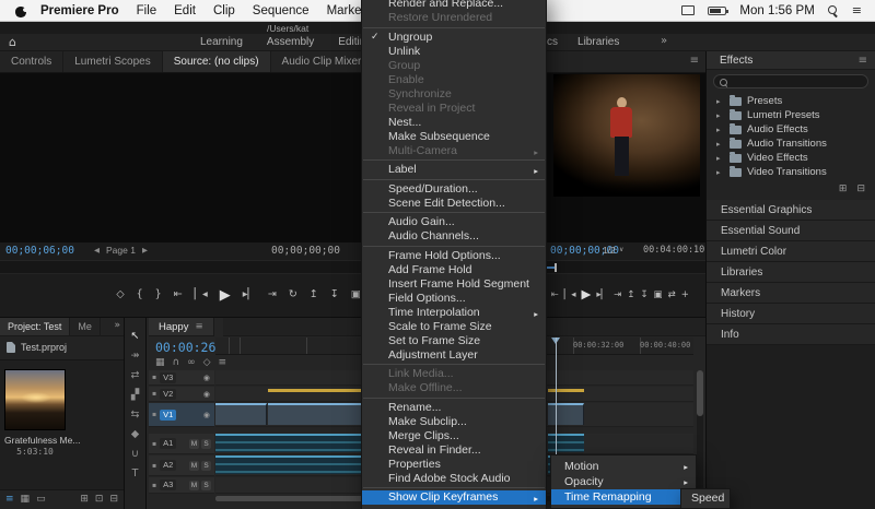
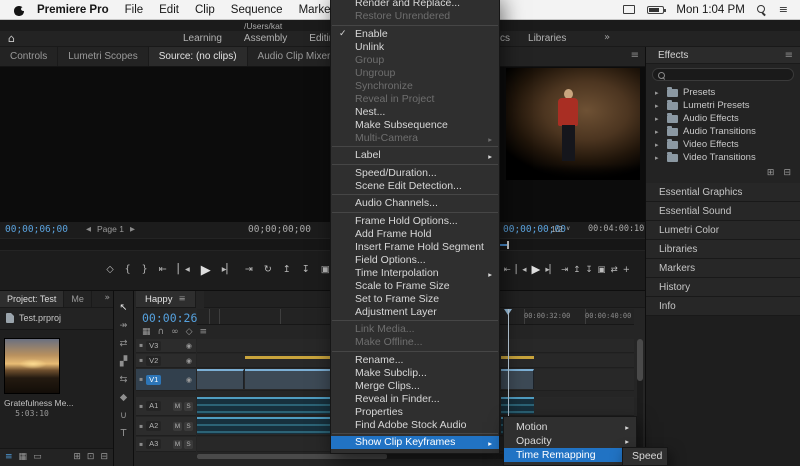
  Premiere Pro
  File
  Edit
  Clip
  Sequence
  Marke
- Mon 1:56 PM
+ Mon 1:04 PM
  ≡
  /Users/kat
  ⌂
  Learning
  Assembly
  Editi
  Libraries
  »
  Controls
  Lumetri Scopes
  Source: (no clips)
  Audio Clip Mixer
  ≡
  00;00;06;00
  ◀
  Page 1
  ▶
  00;00;00;00
  ◇
  {
  }
  ⇤
  ▏◂
  ▶
  ▸▏
  ⇥
  ↻
  ↥
  ↧
  ▣
  00;00;00;00
  1/2
  00:04:00:10
  ⇤
  ▏◂
  ▶
  ▸▏
  ⇥
  ↥
  ↧
  ▣
  ⇄
  +
  Effects
  ≡
  ▸
  Presets
  ▸
  Lumetri Presets
  ▸
  Audio Effects
  ▸
  Audio Transitions
  ▸
  Video Effects
  ▸
  Video Transitions
  ⊞
  ⊟
  Essential Graphics
  Essential Sound
  Lumetri Color
  Libraries
  Markers
  History
  Info
  Project: Test
  Me
  »
  Test.prproj
  Gratefulness Me...
  5:03:10
  ≡
  ▦
  ▭
  ⊞
  ⊡
  ⊟
  ↖
  ↠
  ⇄
  ▞
  ⇆
  ◆
  ∪
  T
  Happy
  ≡
  00:00:26
  ▦
  ∩
  ∞
  ◇
  ≡
  00:00:32:00
  00:00:40:00
  V3
  ◉
  V2
  ◉
  V1
  ◉
  A1
  A2
  A3
  Render and Replace...
  Restore Unrendered
  ✓
- Ungroup
+ Enable
  Unlink
  Group
- Enable
+ Ungroup
  Synchronize
  Reveal in Project
  Nest...
  Make Subsequence
  Multi-Camera
  ▸
  Label
  ▸
  Speed/Duration...
  Scene Edit Detection...
- Audio Gain...
  Audio Channels...
  Frame Hold Options...
  Add Frame Hold
  Insert Frame Hold Segment
  Field Options...
  Time Interpolation
  ▸
  Scale to Frame Size
  Set to Frame Size
  Adjustment Layer
  Link Media...
  Make Offline...
  Rename...
  Make Subclip...
  Merge Clips...
  Reveal in Finder...
  Properties
  Find Adobe Stock Audio
  Show Clip Keyframes
  ▸
  Motion
  ▸
  Opacity
  ▸
  Time Remapping
  Speed
